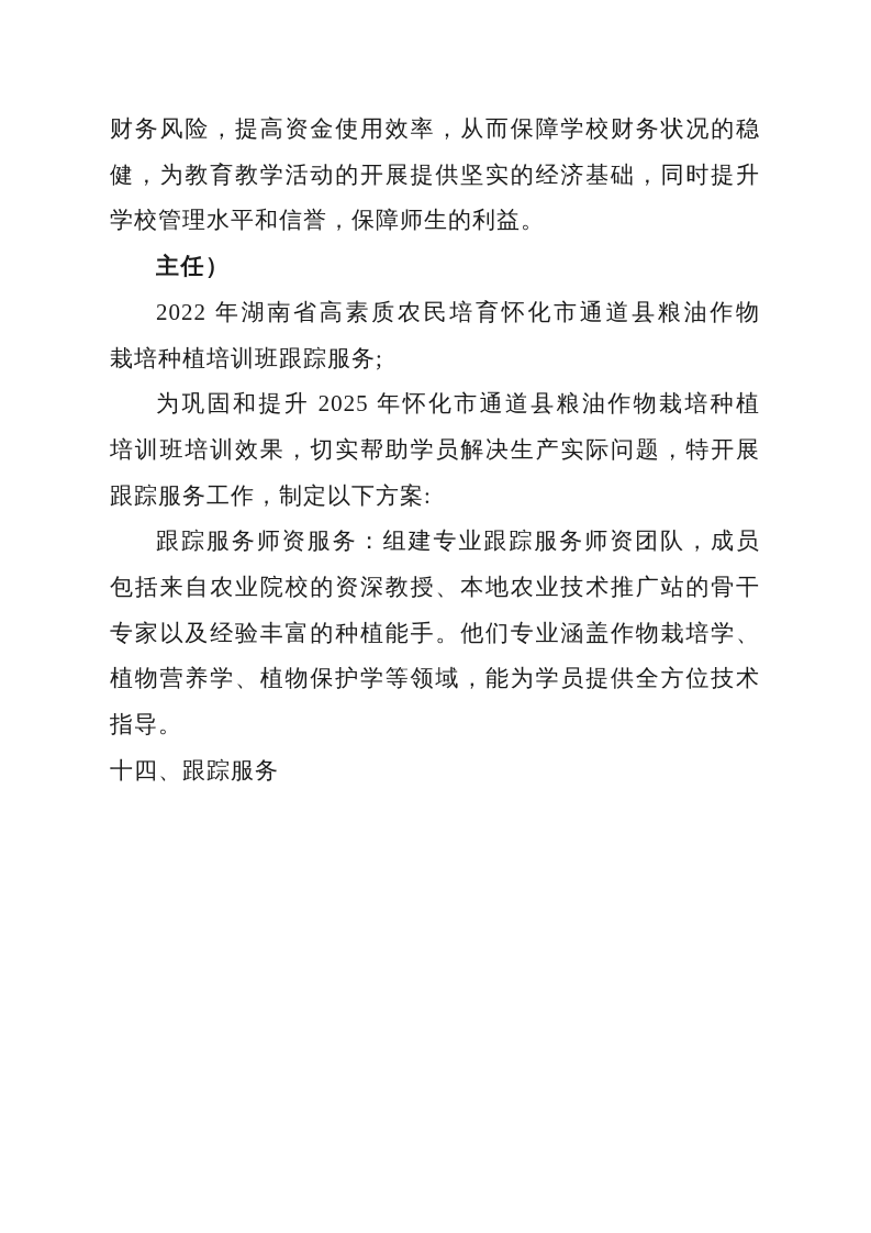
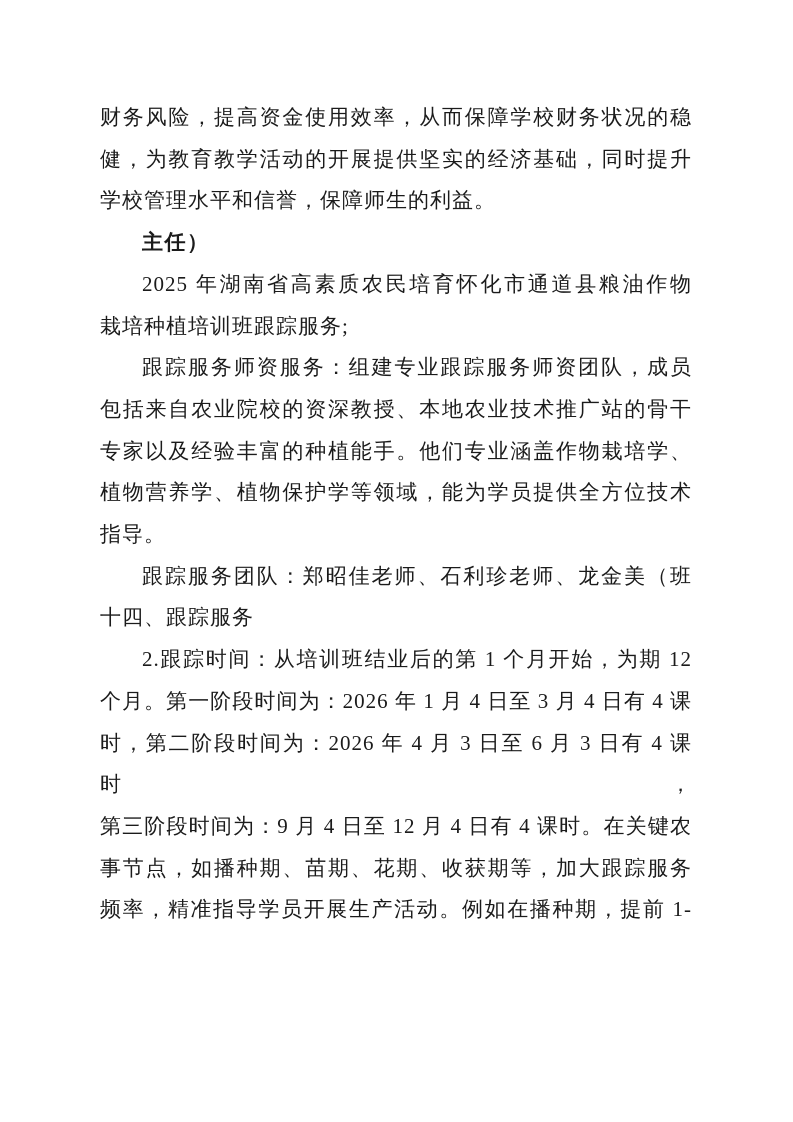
  财务风险，提高资金使用效率，从而保障学校财务状况的稳
  健，为教育教学活动的开展提供坚实的经济基础，同时提升
  学校管理水平和信誉，保障师生的利益。
  主任）
- 2022 年湖南省高素质农民培育怀化市通道县粮油作物
+ 2025 年湖南省高素质农民培育怀化市通道县粮油作物
  栽培种植培训班跟踪服务;
- 为巩固和提升 2025 年怀化市通道县粮油作物栽培种植
- 培训班培训效果，切实帮助学员解决生产实际问题，特开展
- 跟踪服务工作，制定以下方案:
  跟踪服务师资服务：组建专业跟踪服务师资团队，成员
  包括来自农业院校的资深教授、本地农业技术推广站的骨干
  专家以及经验丰富的种植能手。他们专业涵盖作物栽培学、
  植物营养学、植物保护学等领域，能为学员提供全方位技术
  指导。
+ 跟踪服务团队：郑昭佳老师、石利珍老师、龙金美（班
  十四、跟踪服务
+ 2.跟踪时间：从培训班结业后的第 1 个月开始，为期 12
+ 个月。第一阶段时间为：2026 年 1 月 4 日至 3 月 4 日有 4 课
+ 时，第二阶段时间为：2026 年 4 月 3 日至 6 月 3 日有 4 课时，
+ 第三阶段时间为：9 月 4 日至 12 月 4 日有 4 课时。在关键农
+ 事节点，如播种期、苗期、花期、收获期等，加大跟踪服务
+ 频率，精准指导学员开展生产活动。例如在播种期，提前 1-
